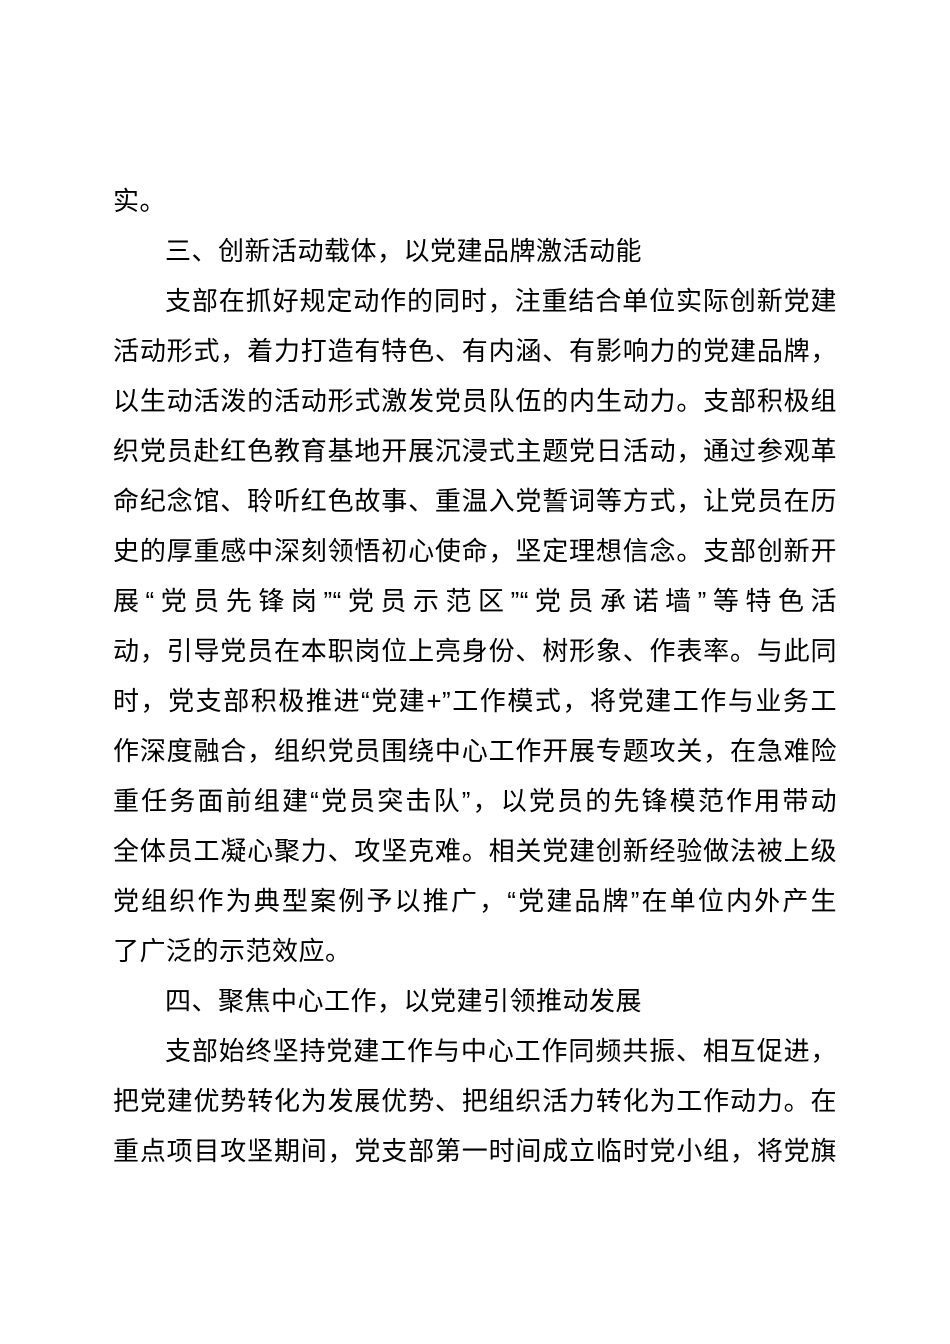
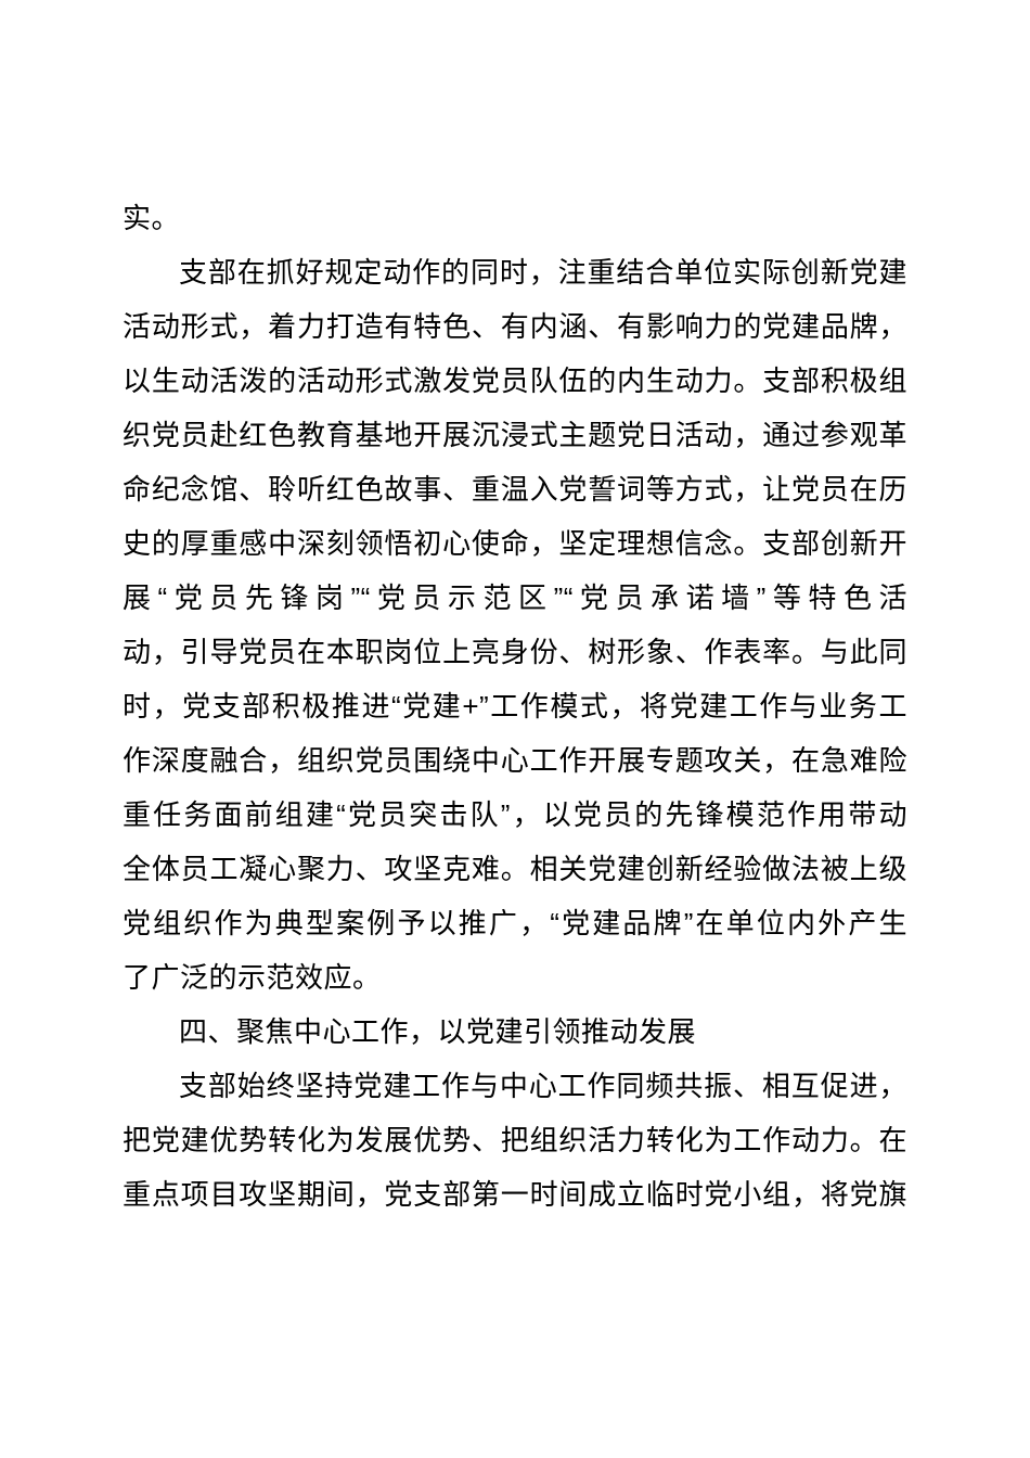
  实。
- 三、创新活动载体，以党建品牌激活动能
  支部在抓好规定动作的同时，注重结合单位实际创新党建
  活动形式，着力打造有特色、有内涵、有影响力的党建品牌，
  以生动活泼的活动形式激发党员队伍的内生动力。支部积极组
  织党员赴红色教育基地开展沉浸式主题党日活动，通过参观革
  命纪念馆、聆听红色故事、重温入党誓词等方式，让党员在历
  史的厚重感中深刻领悟初心使命，坚定理想信念。支部创新开
  展“党员先锋岗”“党员示范区”“党员承诺墙”等特色活
  动，引导党员在本职岗位上亮身份、树形象、作表率。与此同
  时，党支部积极推进“党建+”工作模式，将党建工作与业务工
  作深度融合，组织党员围绕中心工作开展专题攻关，在急难险
  重任务面前组建“党员突击队”，以党员的先锋模范作用带动
  全体员工凝心聚力、攻坚克难。相关党建创新经验做法被上级
  党组织作为典型案例予以推广，“党建品牌”在单位内外产生
  了广泛的示范效应。
  四、聚焦中心工作，以党建引领推动发展
  支部始终坚持党建工作与中心工作同频共振、相互促进，
  把党建优势转化为发展优势、把组织活力转化为工作动力。在
  重点项目攻坚期间，党支部第一时间成立临时党小组，将党旗
